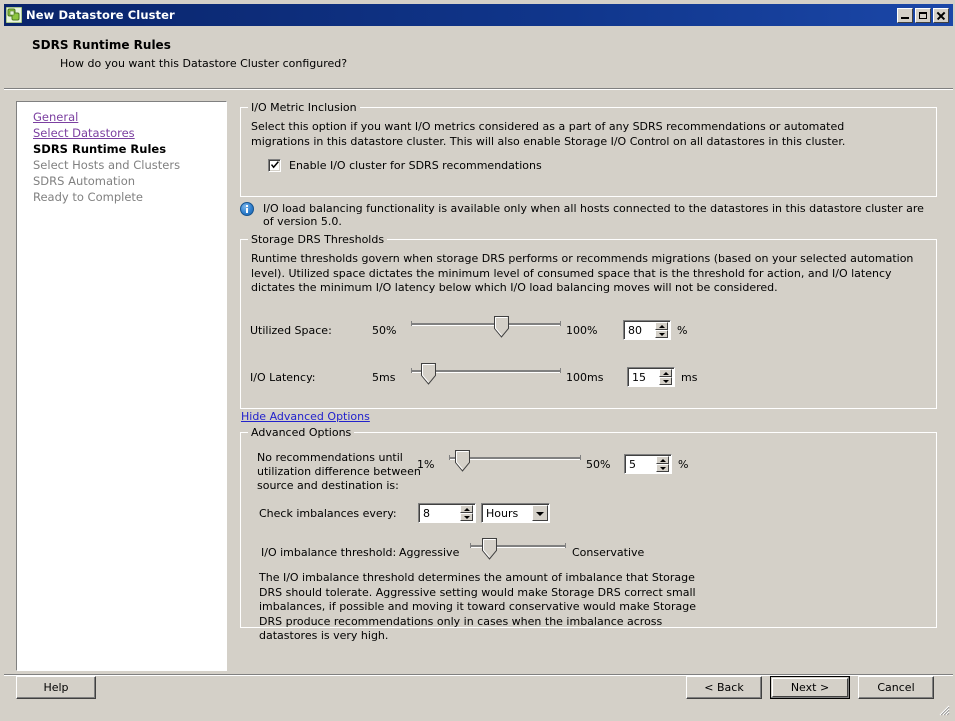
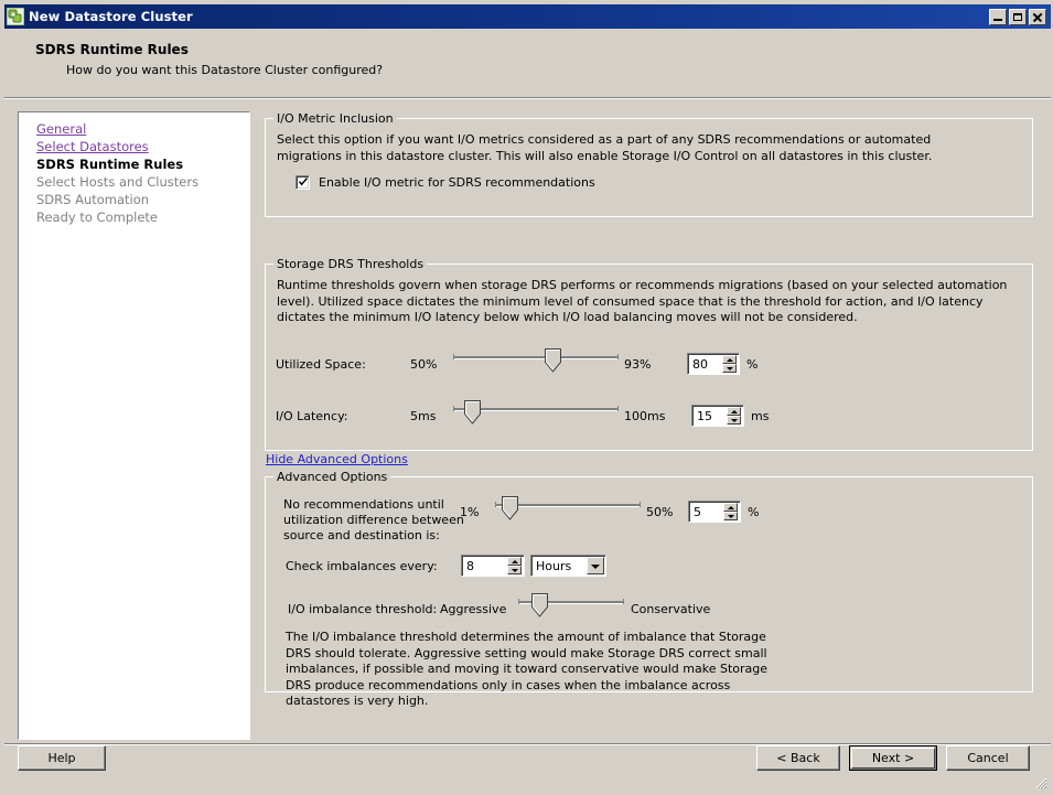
  New Datastore Cluster
  SDRS Runtime Rules
  How do you want this Datastore Cluster configured?
  General
  Select Datastores
  SDRS Runtime Rules
  Select Hosts and Clusters
  SDRS Automation
  Ready to Complete
  I/O Metric Inclusion
  Select this option if you want I/O metrics considered as a part of any SDRS recommendations or automated migrations in this datastore cluster. This will also enable Storage I/O Control on all datastores in this cluster.
- Enable I/O cluster for SDRS recommendations
+ Enable I/O metric for SDRS recommendations
- I/O load balancing functionality is available only when all hosts connected to the datastores in this datastore cluster are of version 5.0.
  Storage DRS Thresholds
  Runtime thresholds govern when storage DRS performs or recommends migrations (based on your selected automation level). Utilized space dictates the minimum level of consumed space that is the threshold for action, and I/O latency dictates the minimum I/O latency below which I/O load balancing moves will not be considered.
  Utilized Space:
  50%
- 100%
+ 93%
  80
  %
  I/O Latency:
  5ms
  100ms
  15
  ms
  Hide Advanced Options
  Advanced Options
  No recommendations until
  utilization difference between
  source and destination is:
  1%
  50%
  5
  %
  Check imbalances every:
  8
  Hours
  I/O imbalance threshold:
  Aggressive
  Conservative
  The I/O imbalance threshold determines the amount of imbalance that Storage DRS should tolerate. Aggressive setting would make Storage DRS correct small imbalances, if possible and moving it toward conservative would make Storage DRS produce recommendations only in cases when the imbalance across datastores is very high.
  Help
  < Back
  Next >
  Cancel
